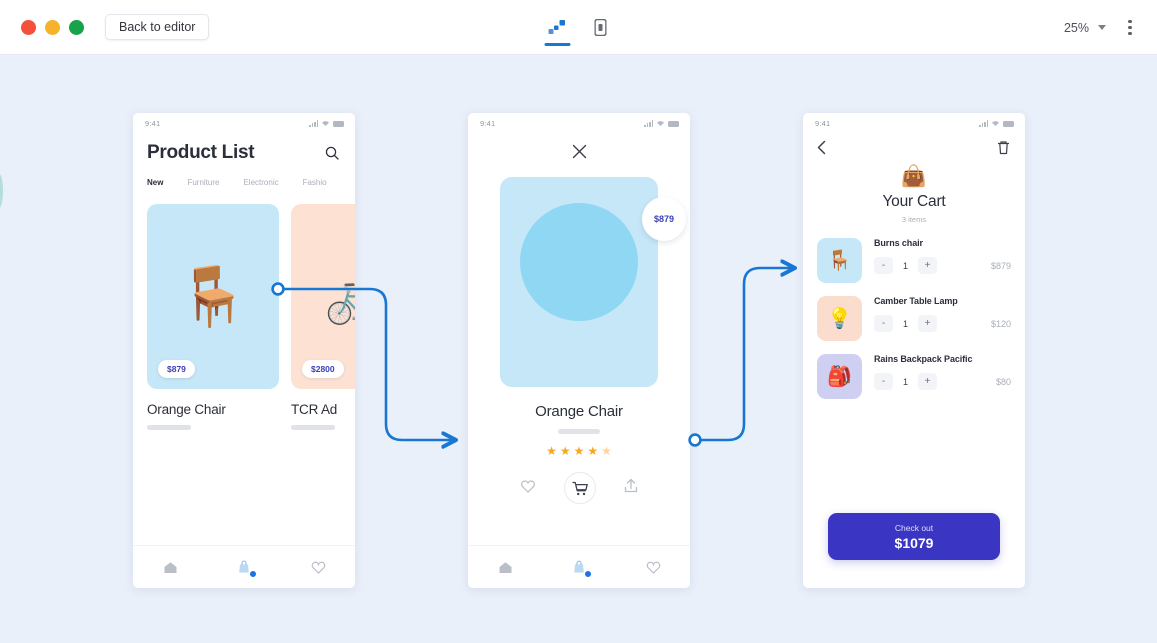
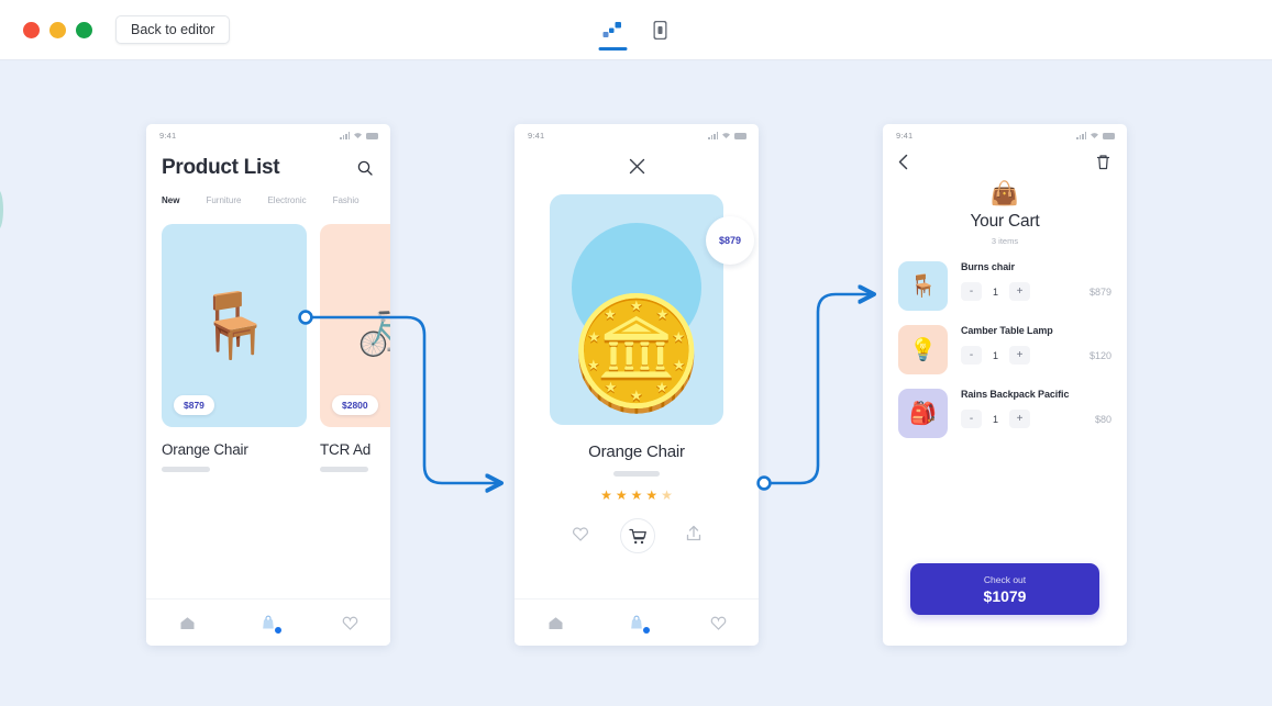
  Back to editor
- 25%
  9:41
  Product List
  New
  Furniture
  Electronic
  Fashio
  🪑
  $879
  Orange Chair
  $2800
  TCR Ad
  9:41
+ 🪙
  $879
  Orange Chair
  ★
  ★
  ★
  ★
  ★
  9:41
  👜
  Your Cart
  3 items
  🪑
  Burns chair
  -
  1
  +
  $879
  💡
  Camber Table Lamp
  -
  1
  +
  $120
  🎒
  Rains Backpack Pacific
  -
  1
  +
  $80
  Check out
  $1079
